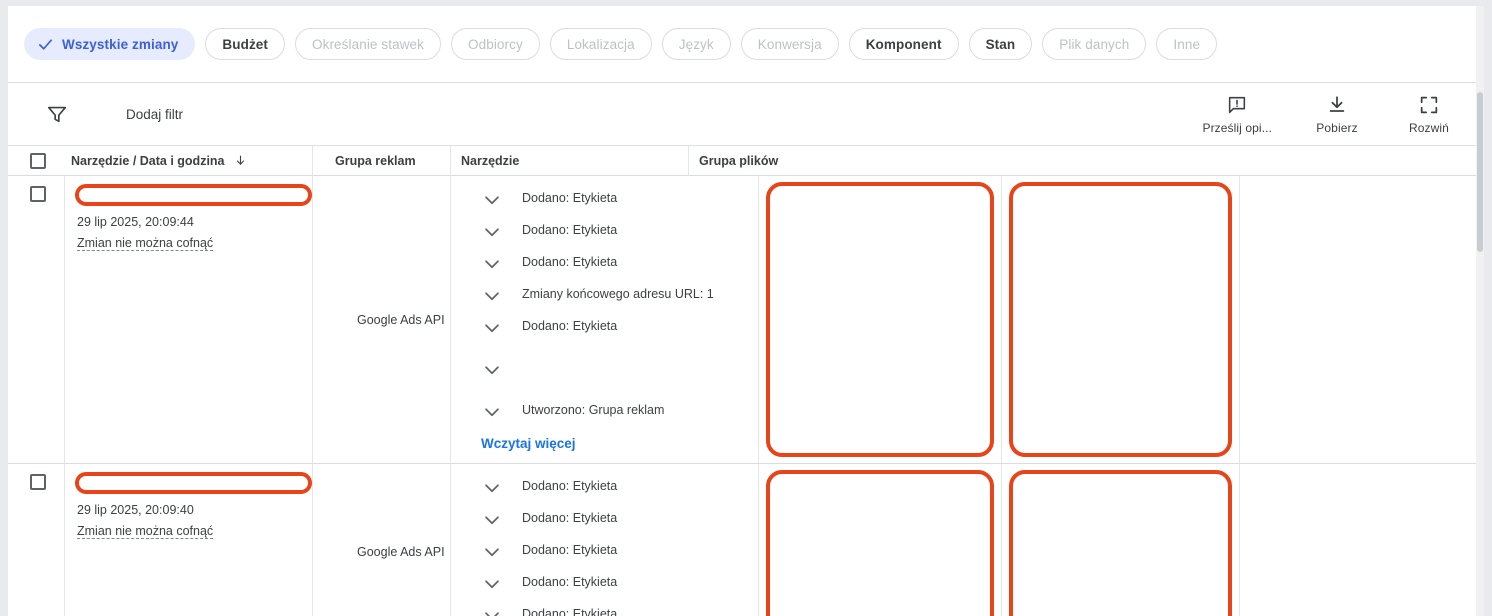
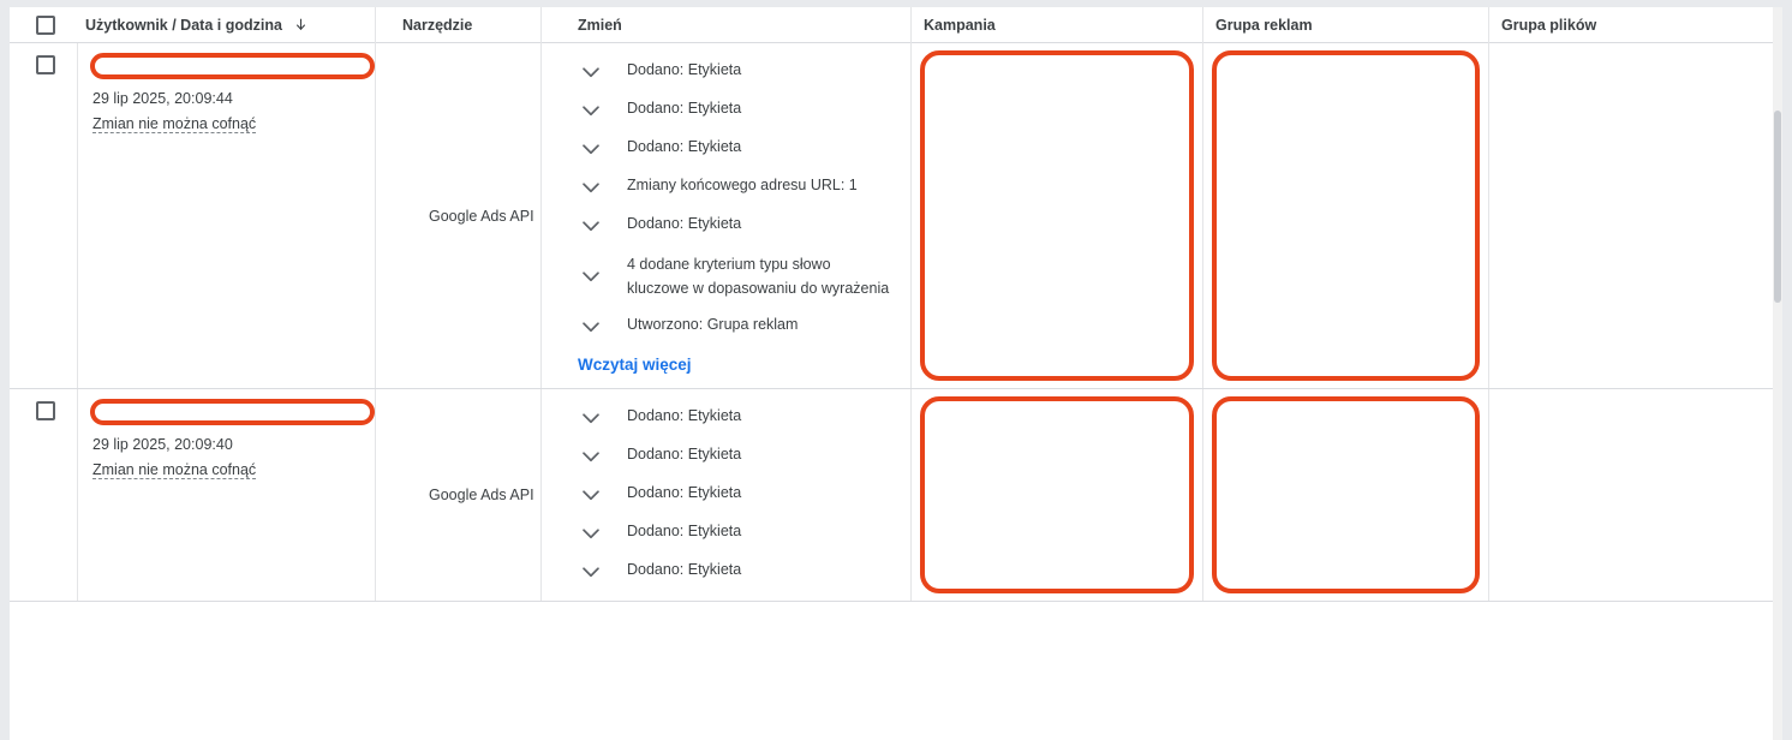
- Wszystkie zmiany
- Budżet
- Określanie stawek
- Odbiorcy
- Lokalizacja
- Język
- Konwersja
- Komponent
- Stan
- Plik danych
- Inne
- Dodaj filtr
- Prześlij opi...
- Pobierz
- Rozwiń
- Narzędzie / Data i godzina
+ Użytkownik / Data i godzina
- Grupa reklam
+ Narzędzie
+ Zmień
+ Kampania
- Narzędzie
+ Grupa reklam
  Grupa plików
  29 lip 2025, 20:09:44
  Zmian nie można cofnąć
  Google Ads API
  Dodano: Etykieta
  Dodano: Etykieta
  Dodano: Etykieta
  Zmiany końcowego adresu URL: 1
  Dodano: Etykieta
+ 4 dodane kryterium typu słowo kluczowe w dopasowaniu do wyrażenia
  Utworzono: Grupa reklam
  Wczytaj więcej
  29 lip 2025, 20:09:40
  Zmian nie można cofnąć
  Google Ads API
  Dodano: Etykieta
  Dodano: Etykieta
  Dodano: Etykieta
  Dodano: Etykieta
  Dodano: Etykieta
